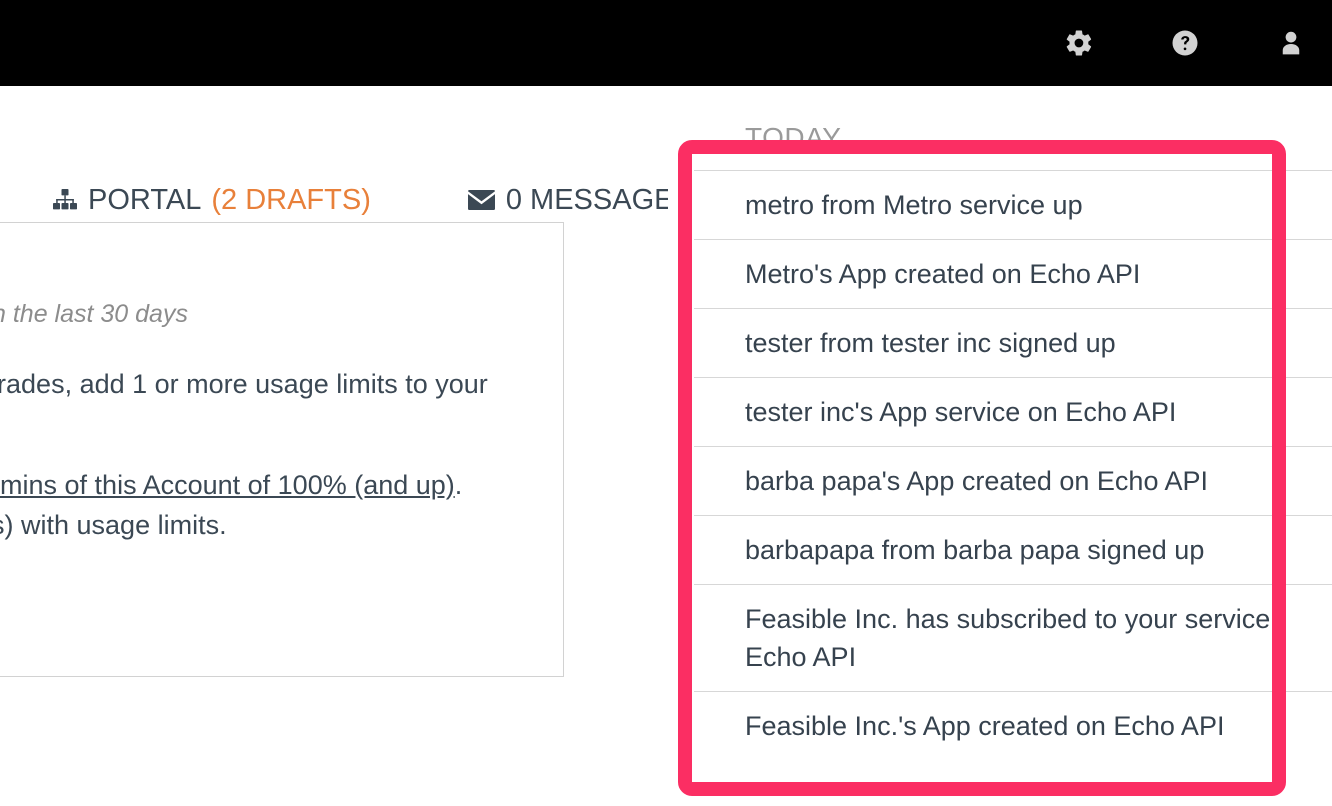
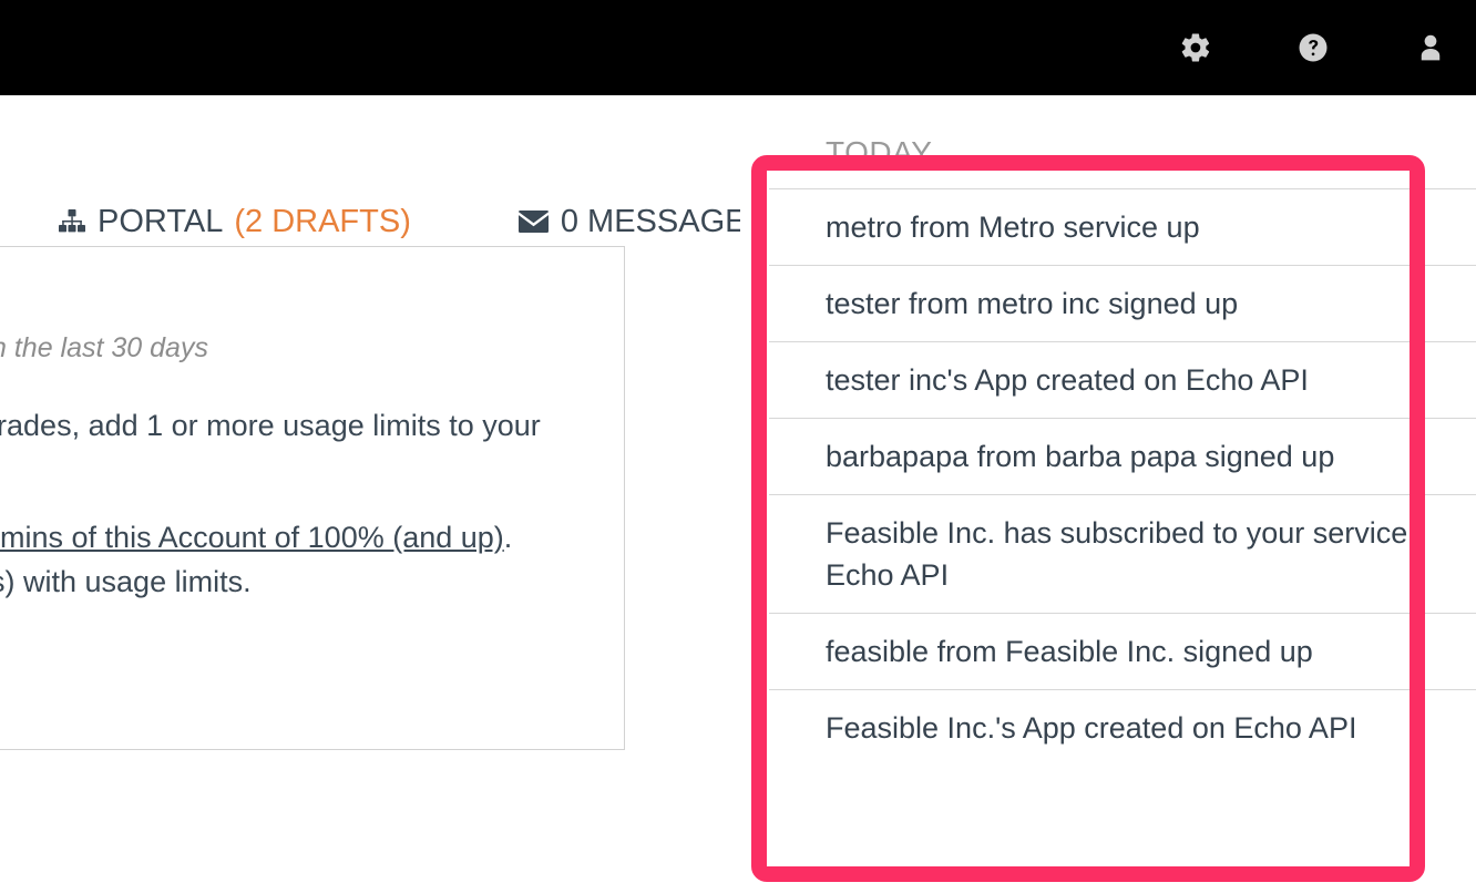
  PORTAL
  (2 DRAFTS)
  0 MESSAGE
  the last 30 days
  rades, add 1 or more usage limits to your
  mins of this Account of 100% (and up).
  ) with usage limits.
  TODAY
  metro from Metro service up
- Metro's App created on Echo API
- tester from tester inc signed up
+ tester from metro inc signed up
- tester inc's App service on Echo API
+ tester inc's App created on Echo API
- barba papa's App created on Echo API
  barbapapa from barba papa signed up
  Feasible Inc. has subscribed to your service Echo API
+ feasible from Feasible Inc. signed up
  Feasible Inc.'s App created on Echo API
